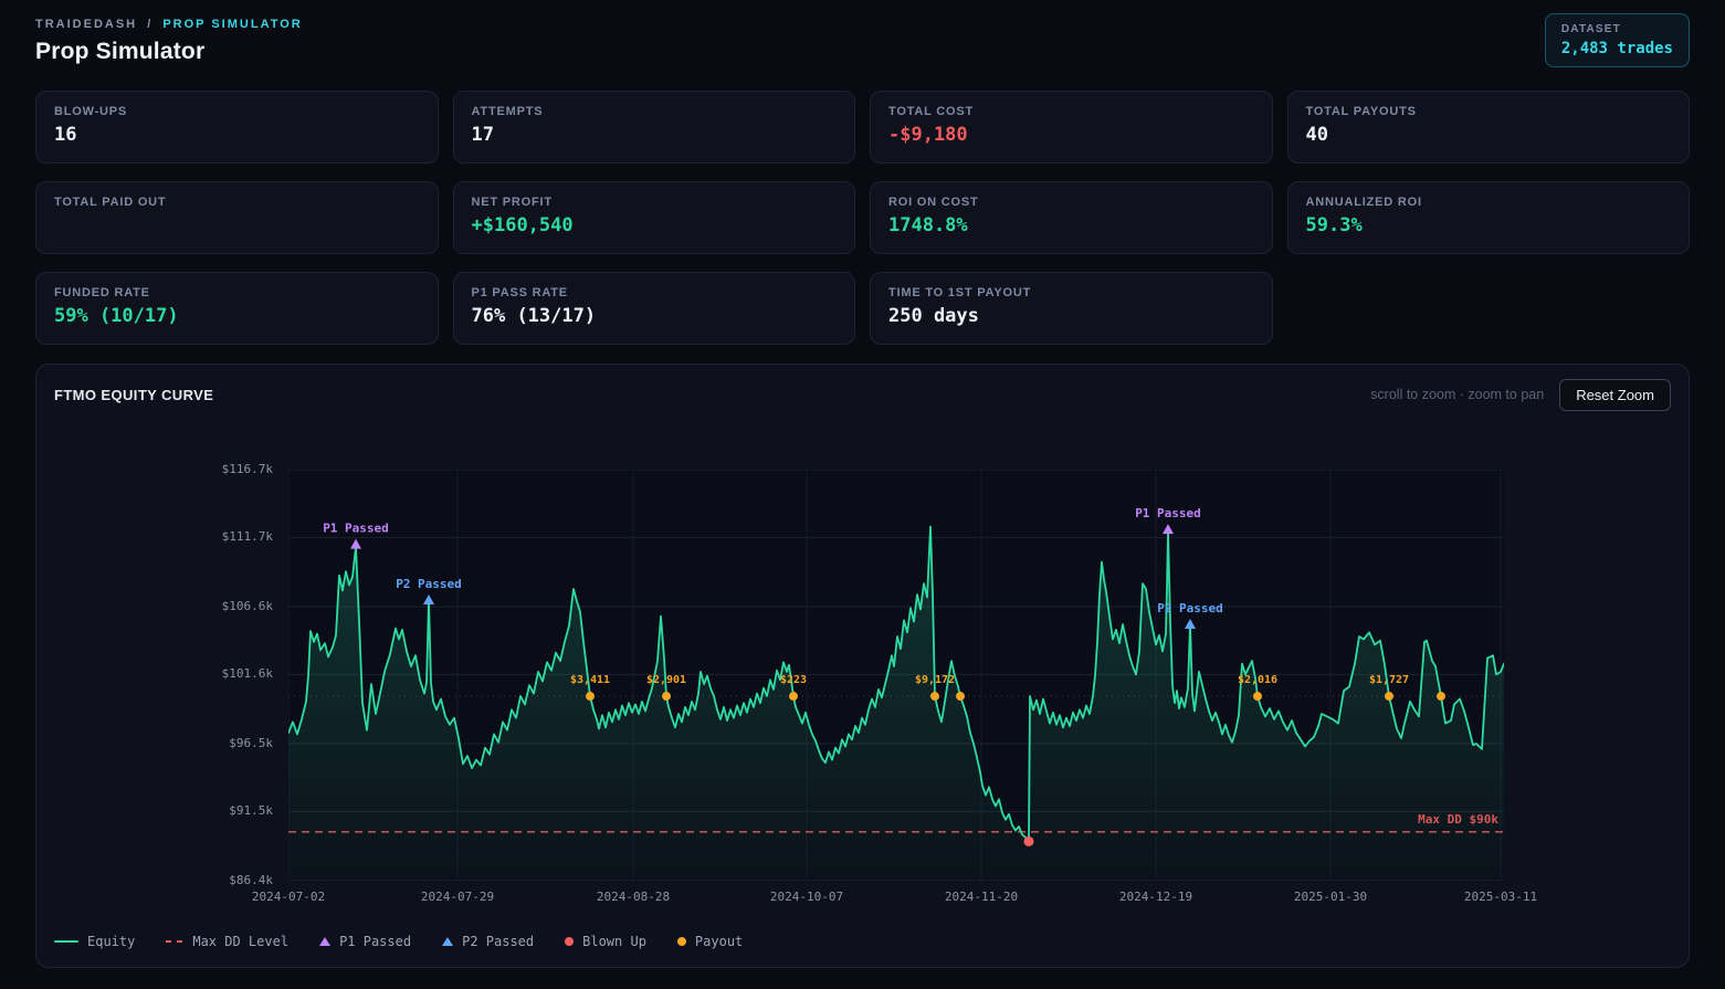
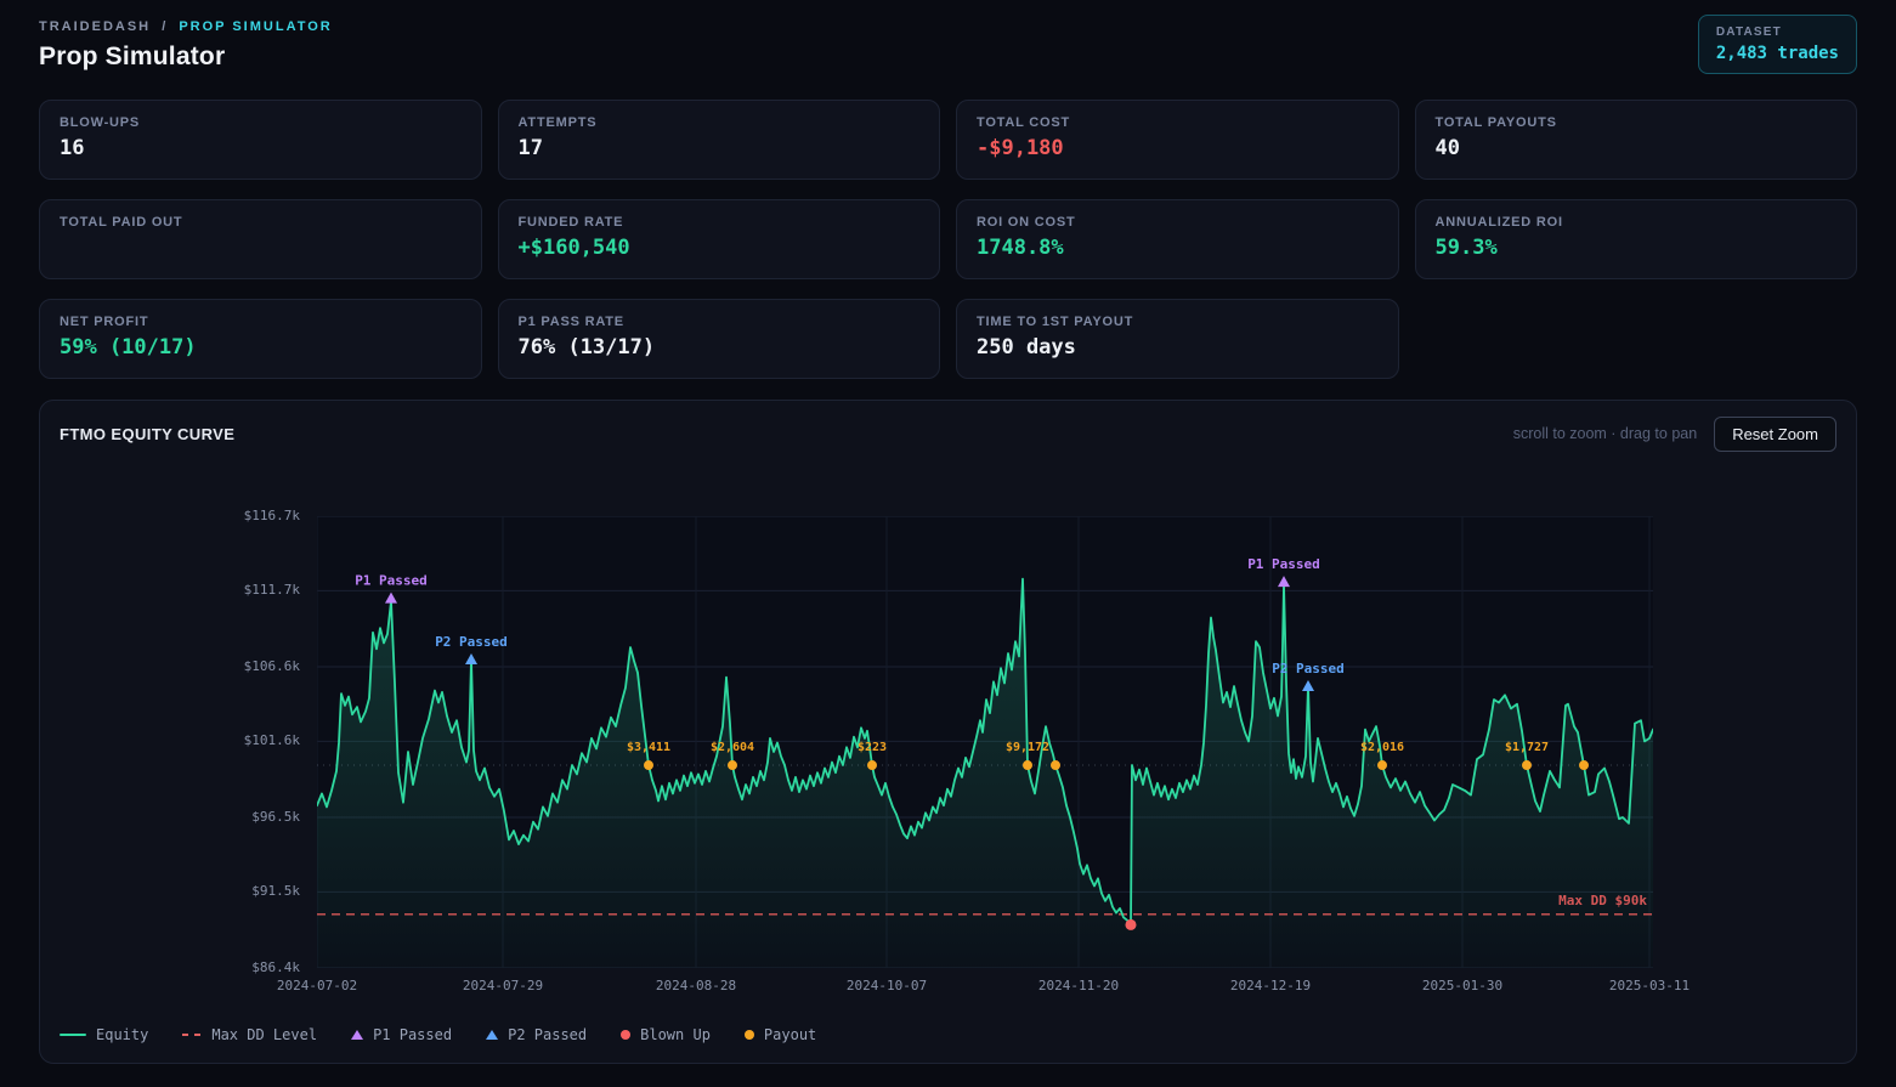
  TRAIDEDASH / PROP SIMULATOR
  Prop Simulator
  DATASET
  2,483 trades
  BLOW-UPS
  16
  ATTEMPTS
  17
  TOTAL COST
  -$9,180
  TOTAL PAYOUTS
  40
  TOTAL PAID OUT
- NET PROFIT
+ FUNDED RATE
  +$160,540
  ROI ON COST
  1748.8%
  ANNUALIZED ROI
  59.3%
- FUNDED RATE
+ NET PROFIT
  59% (10/17)
  P1 PASS RATE
  76% (13/17)
  TIME TO 1ST PAYOUT
  250 days
  FTMO EQUITY CURVE
- scroll to zoom · zoom to pan
+ scroll to zoom · drag to pan
  Reset Zoom
  $116.7k
  $111.7k
  $106.6k
  $101.6k
  $96.5k
  $91.5k
  $86.4k
  Max DD $90k
  $3,411
- $2,901
+ $2,604
  $223
  $9,172
  $2,016
  $1,727
  P1 Passed
  P1 Passed
  P2 Passed
  P2 Passed
  2024-07-02
  2024-07-29
  2024-08-28
  2024-10-07
  2024-11-20
  2024-12-19
  2025-01-30
  2025-03-11
  Equity
  Max DD Level
  P1 Passed
  P2 Passed
  Blown Up
  Payout
